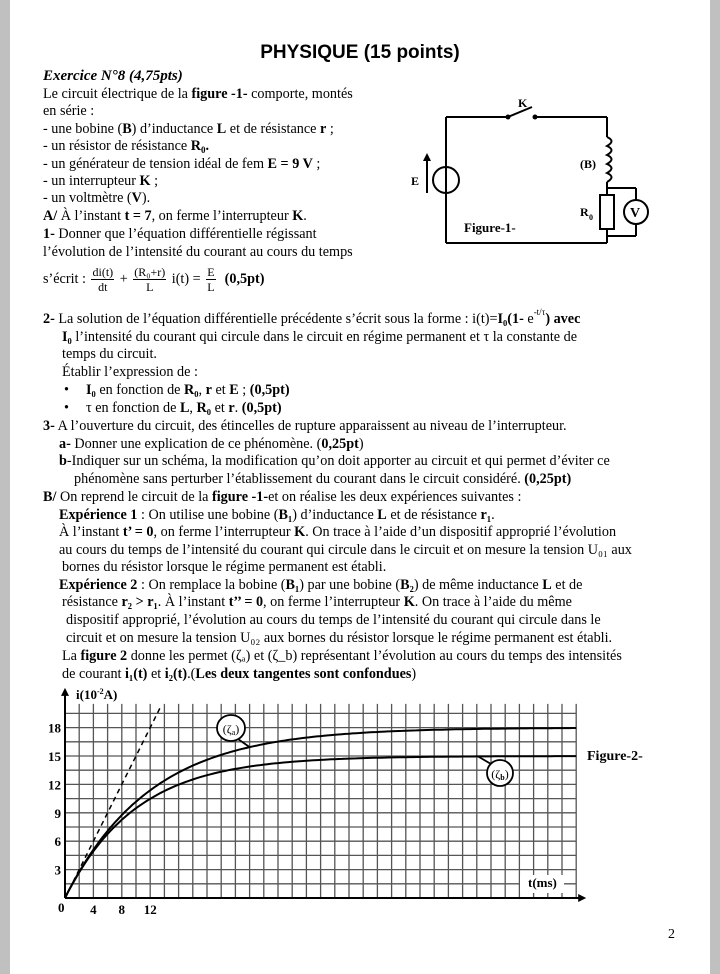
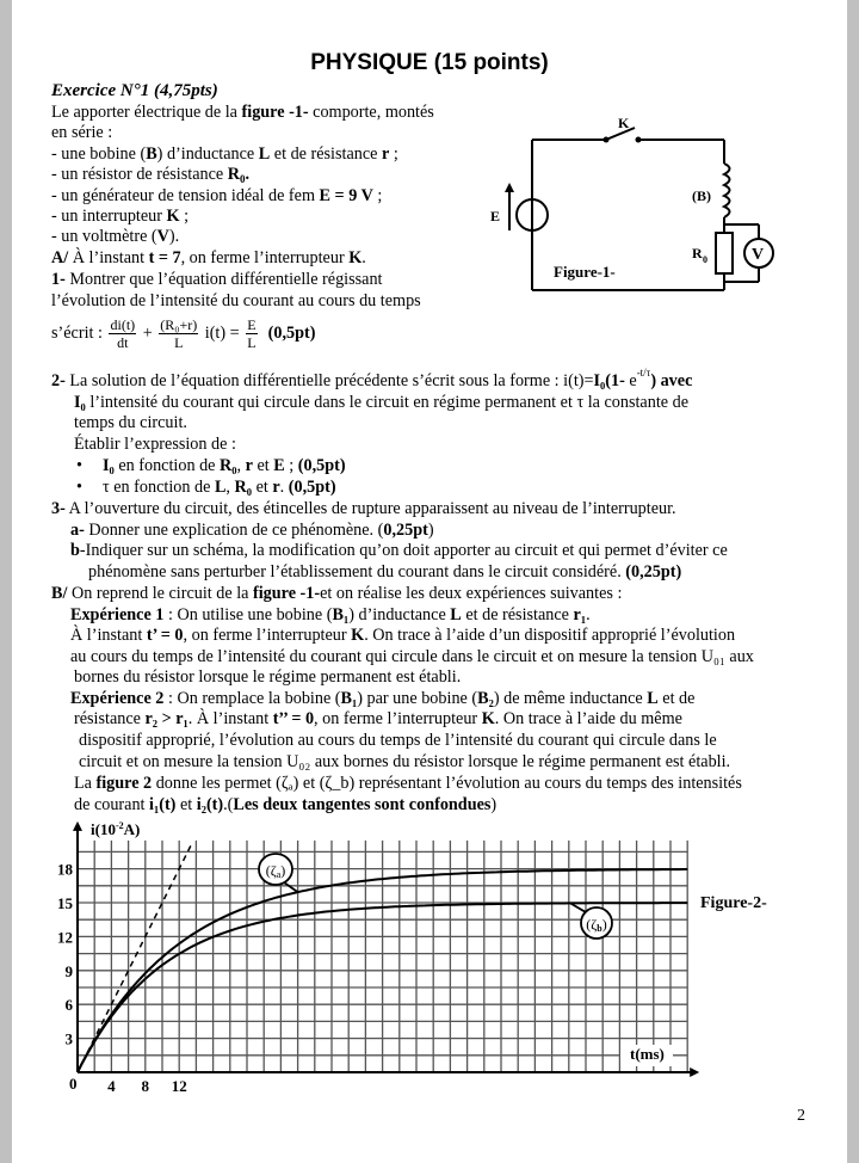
  PHYSIQUE (15 points)
- Exercice N°8 (4,75pts)
+ Exercice N°1 (4,75pts)
- Le circuit électrique de la figure -1- comporte, montés
+ Le apporter électrique de la figure -1- comporte, montés
  en série :
  - une bobine (B) d’inductance L et de résistance r ;
  - un résistor de résistance R0.
  - un générateur de tension idéal de fem E = 9 V ;
  - un interrupteur K ;
  - un voltmètre (V).
  A/ À l’instant t = 7, on ferme l’interrupteur K.
- 1- Donner que l’équation différentielle régissant
+ 1- Montrer que l’équation différentielle régissant
  l’évolution de l’intensité du courant au cours du temps
  s’écrit :
  di(t)
  dt
  +
  (R₀+r)
  L
  i(t) =
  E
  L
  (0,5pt)
  K
  (B)
  E
  R
  0
  V
  Figure-1-
  2- La solution de l’équation différentielle précédente s’écrit sous la forme : i(t)=I₀(1- e-t/τ) avec
  I₀ l’intensité du courant qui circule dans le circuit en régime permanent et τ la constante de
  temps du circuit.
  Établir l’expression de :
  •
  I₀ en fonction de R₀, r et E ; (0,5pt)
  •
  τ en fonction de L, R₀ et r. (0,5pt)
  3- A l’ouverture du circuit, des étincelles de rupture apparaissent au niveau de l’interrupteur.
  a- Donner une explication de ce phénomène. (0,25pt)
  b-Indiquer sur un schéma, la modification qu’on doit apporter au circuit et qui permet d’éviter ce
  phénomène sans perturber l’établissement du courant dans le circuit considéré. (0,25pt)
  B/ On reprend le circuit de la figure -1-et on réalise les deux expériences suivantes :
  Expérience 1 : On utilise une bobine (B₁) d’inductance L et de résistance r₁.
  À l’instant t’ = 0, on ferme l’interrupteur K. On trace à l’aide d’un dispositif approprié l’évolution
  au cours du temps de l’intensité du courant qui circule dans le circuit et on mesure la tension U₀₁ aux
  bornes du résistor lorsque le régime permanent est établi.
  Expérience 2 : On remplace la bobine (B₁) par une bobine (B₂) de même inductance L et de
  résistance r₂ > r₁. À l’instant t’’ = 0, on ferme l’interrupteur K. On trace à l’aide du même
  dispositif approprié, l’évolution au cours du temps de l’intensité du courant qui circule dans le
  circuit et on mesure la tension U₀₂ aux bornes du résistor lorsque le régime permanent est établi.
  La figure 2 donne les permet (ζₐ) et (ζ_b) représentant l’évolution au cours du temps des intensités
  de courant i₁(t) et i₂(t).(Les deux tangentes sont confondues)
  0
  4
  8
  12
  3
  6
  9
  12
  15
  18
  (ζa)
  (ζb)
  t(ms)
  i(10-2A)
  Figure-2-
  2
